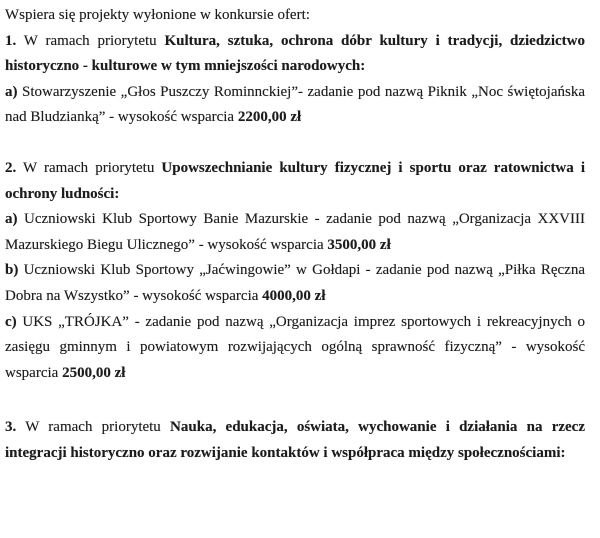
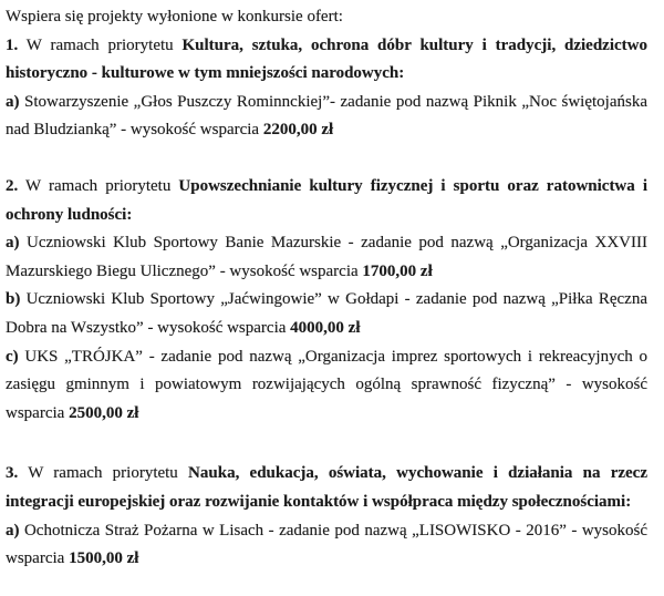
  Wspiera się projekty wyłonione w konkursie ofert:
  1. W ramach priorytetu Kultura, sztuka, ochrona dóbr kultury i tradycji, dziedzictwo historyczno - kulturowe w tym mniejszości narodowych:
  a) Stowarzyszenie „Głos Puszczy Rominnckiej”- zadanie pod nazwą Piknik „Noc świętojańska nad Bludzianką” - wysokość wsparcia 2200,00 zł
  2. W ramach priorytetu Upowszechnianie kultury fizycznej i sportu oraz ratownictwa i ochrony ludności:
- a) Uczniowski Klub Sportowy Banie Mazurskie - zadanie pod nazwą „Organizacja XXVIII Mazurskiego Biegu Ulicznego” - wysokość wsparcia 3500,00 zł
+ a) Uczniowski Klub Sportowy Banie Mazurskie - zadanie pod nazwą „Organizacja XXVIII Mazurskiego Biegu Ulicznego” - wysokość wsparcia 1700,00 zł
  b) Uczniowski Klub Sportowy „Jaćwingowie” w Gołdapi - zadanie pod nazwą „Piłka Ręczna Dobra na Wszystko” - wysokość wsparcia 4000,00 zł
  c) UKS „TRÓJKA” - zadanie pod nazwą „Organizacja imprez sportowych i rekreacyjnych o zasięgu gminnym i powiatowym rozwijających ogólną sprawność fizyczną” - wysokość wsparcia 2500,00 zł
- 3. W ramach priorytetu Nauka, edukacja, oświata, wychowanie i działania na rzecz integracji historyczno oraz rozwijanie kontaktów i współpraca między społecznościami:
+ 3. W ramach priorytetu Nauka, edukacja, oświata, wychowanie i działania na rzecz integracji europejskiej oraz rozwijanie kontaktów i współpraca między społecznościami:
+ a) Ochotnicza Straż Pożarna w Lisach - zadanie pod nazwą „LISOWISKO - 2016” - wysokość wsparcia 1500,00 zł
